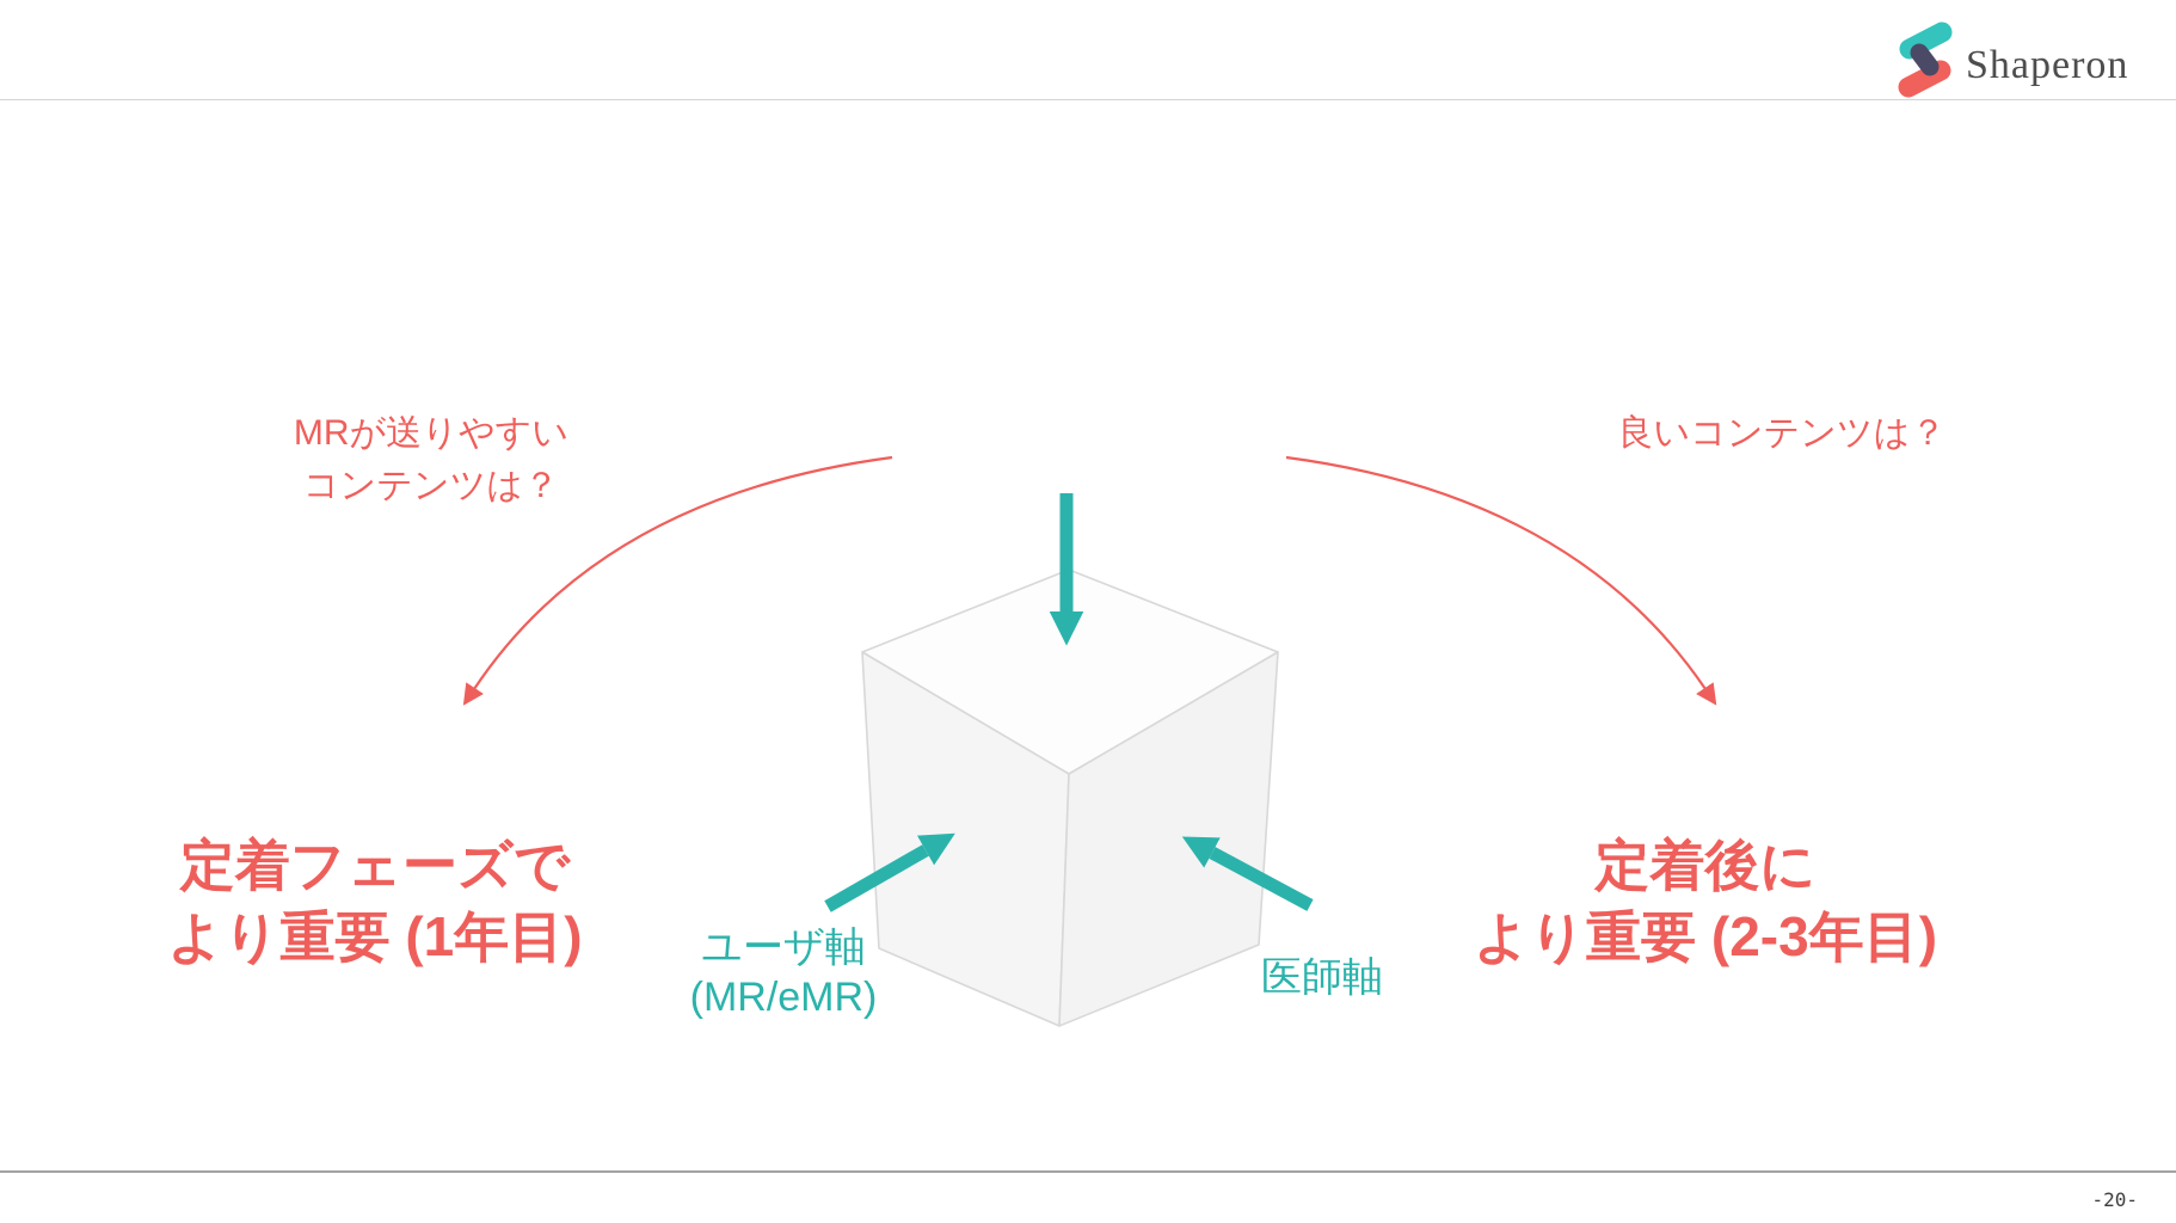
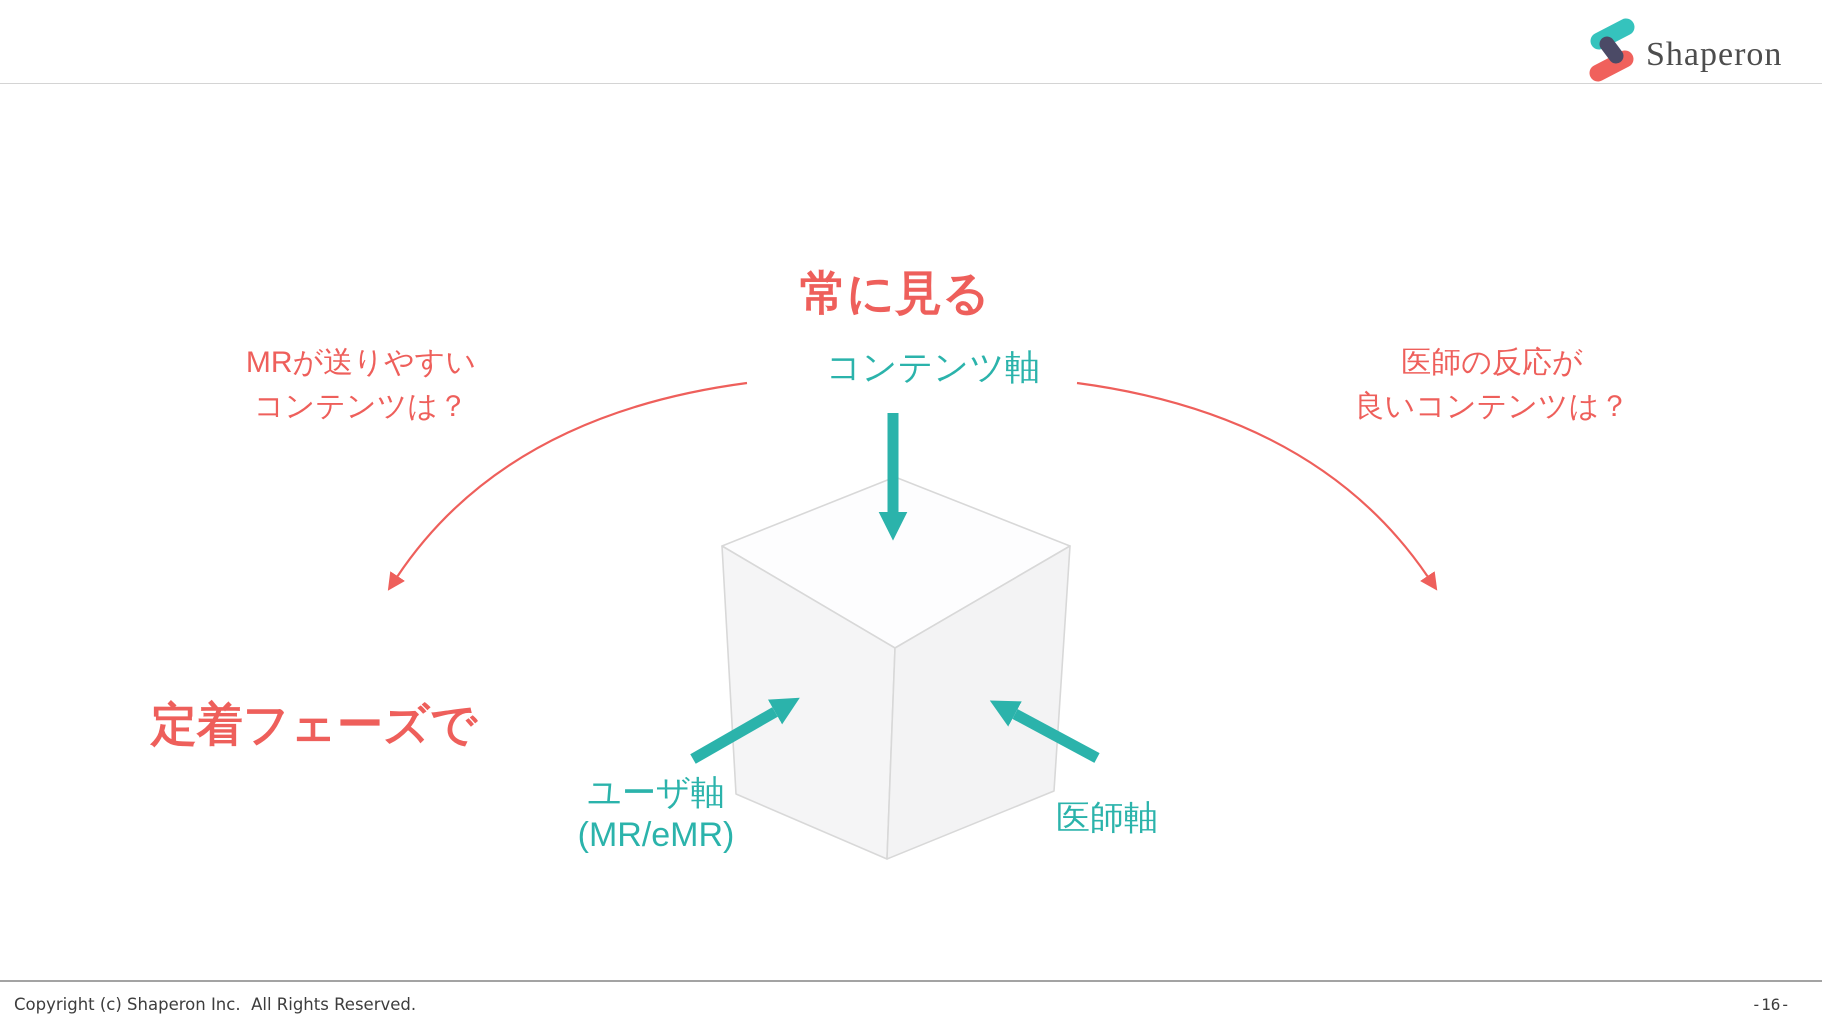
  Shaperon
+ 常に見る
+ コンテンツ軸
  MRが送りやすい
  コンテンツは？
+ 医師の反応が
  良いコンテンツは？
  定着フェーズで
- より重要 (1年目)
- 定着後に
- より重要 (2-3年目)
  ユーザ軸
  (MR/eMR)
  医師軸
+ Copyright (c) Shaperon Inc. All Rights Reserved.
- -20-
+ -16-
